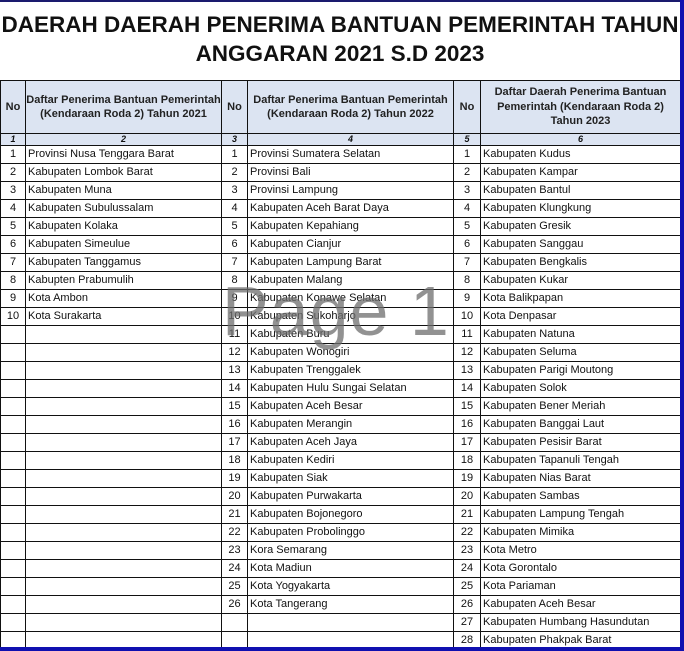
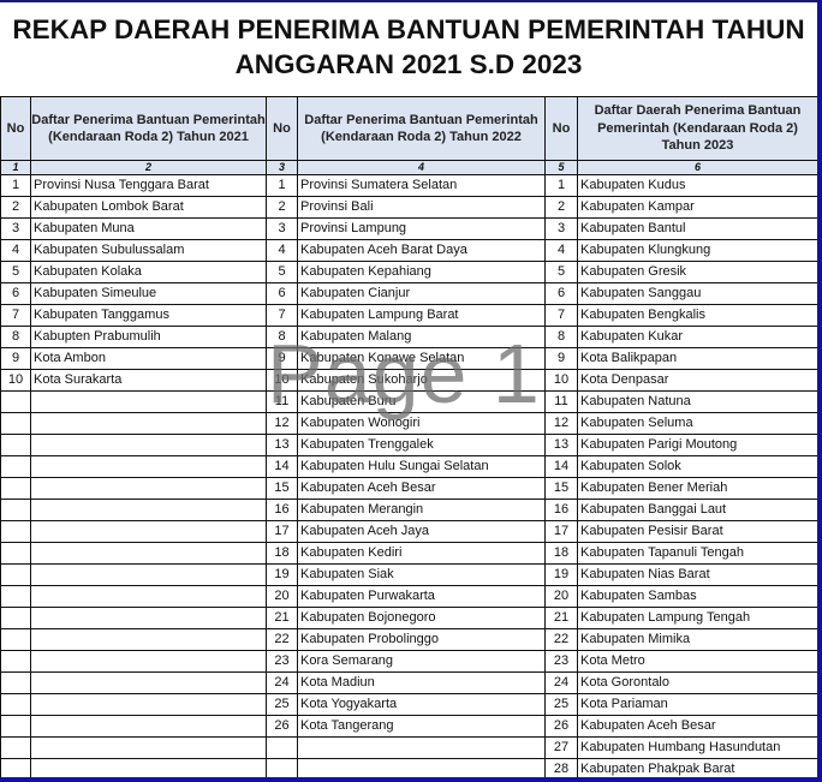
- DAERAH DAERAH PENERIMA BANTUAN PEMERINTAH TAHUN
+ REKAP DAERAH PENERIMA BANTUAN PEMERINTAH TAHUN
  ANGGARAN 2021 S.D 2023
  No	Daftar Penerima Bantuan Pemerintah (Kendaraan Roda 2) Tahun 2021	No	Daftar Penerima Bantuan Pemerintah (Kendaraan Roda 2) Tahun 2022	No	Daftar Daerah Penerima Bantuan Pemerintah (Kendaraan Roda 2) Tahun 2023
  1	2	3	4	5	6
  1	Provinsi Nusa Tenggara Barat	1	Provinsi Sumatera Selatan	1	Kabupaten Kudus
  2	Kabupaten Lombok Barat	2	Provinsi Bali	2	Kabupaten Kampar
  3	Kabupaten Muna	3	Provinsi Lampung	3	Kabupaten Bantul
  4	Kabupaten Subulussalam	4	Kabupaten Aceh Barat Daya	4	Kabupaten Klungkung
  5	Kabupaten Kolaka	5	Kabupaten Kepahiang	5	Kabupaten Gresik
  6	Kabupaten Simeulue	6	Kabupaten Cianjur	6	Kabupaten Sanggau
  7	Kabupaten Tanggamus	7	Kabupaten Lampung Barat	7	Kabupaten Bengkalis
  8	Kabupten Prabumulih	8	Kabupaten Malang	8	Kabupaten Kukar
  9	Kota Ambon	9	Kabupaten Konawe Selatan	9	Kota Balikpapan
  10	Kota Surakarta	10	Kabupaten Sukoharjo	10	Kota Denpasar
  		11	Kabupaten Buru	11	Kabupaten Natuna
  		12	Kabupaten Wonogiri	12	Kabupaten Seluma
  		13	Kabupaten Trenggalek	13	Kabupaten Parigi Moutong
  		14	Kabupaten Hulu Sungai Selatan	14	Kabupaten Solok
  		15	Kabupaten Aceh Besar	15	Kabupaten Bener Meriah
  		16	Kabupaten Merangin	16	Kabupaten Banggai Laut
  		17	Kabupaten Aceh Jaya	17	Kabupaten Pesisir Barat
  		18	Kabupaten Kediri	18	Kabupaten Tapanuli Tengah
  		19	Kabupaten Siak	19	Kabupaten Nias Barat
  		20	Kabupaten Purwakarta	20	Kabupaten Sambas
  		21	Kabupaten Bojonegoro	21	Kabupaten Lampung Tengah
  		22	Kabupaten Probolinggo	22	Kabupaten Mimika
  		23	Kora Semarang	23	Kota Metro
  		24	Kota Madiun	24	Kota Gorontalo
  		25	Kota Yogyakarta	25	Kota Pariaman
  		26	Kota Tangerang	26	Kabupaten Aceh Besar
  				27	Kabupaten Humbang Hasundutan
  				28	Kabupaten Phakpak Barat
  Page 1
